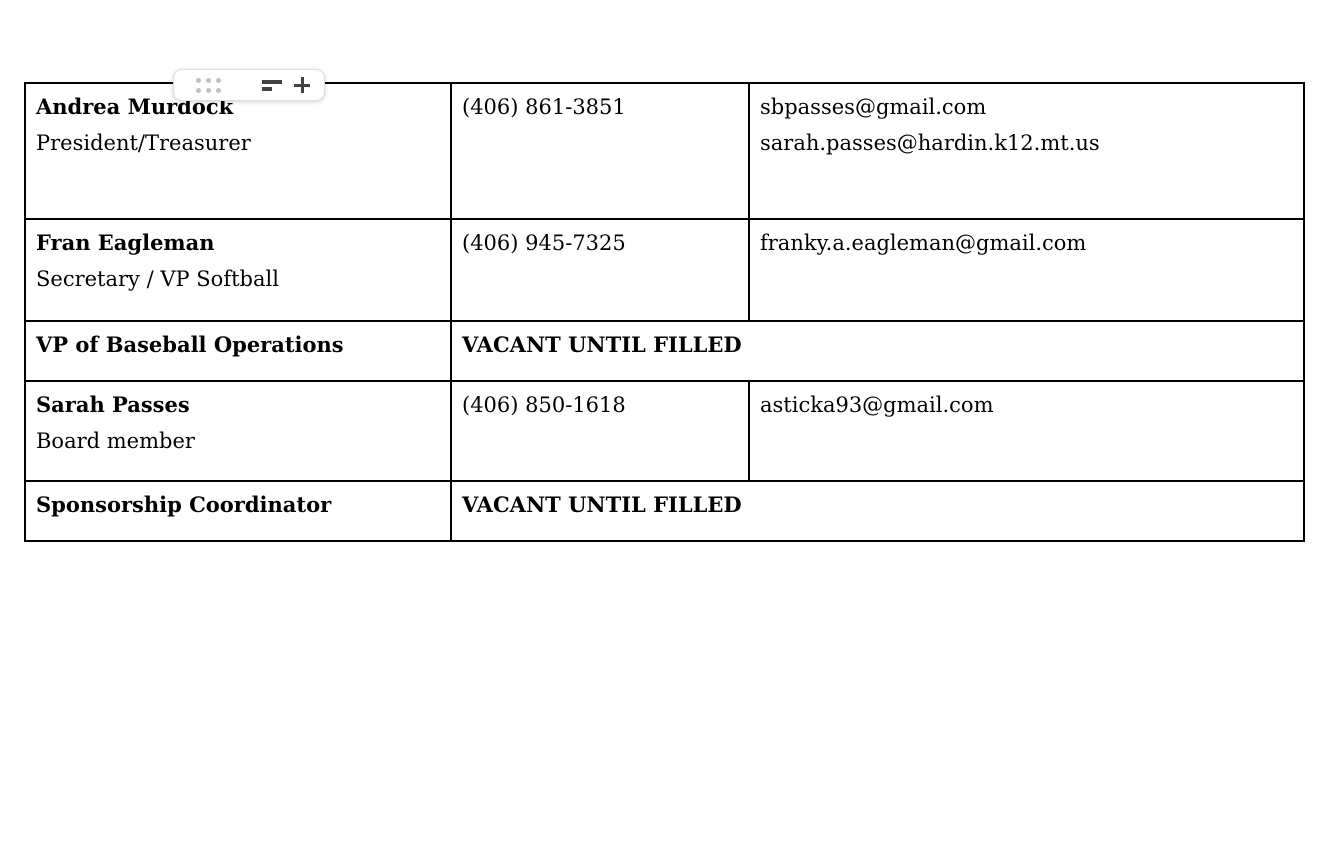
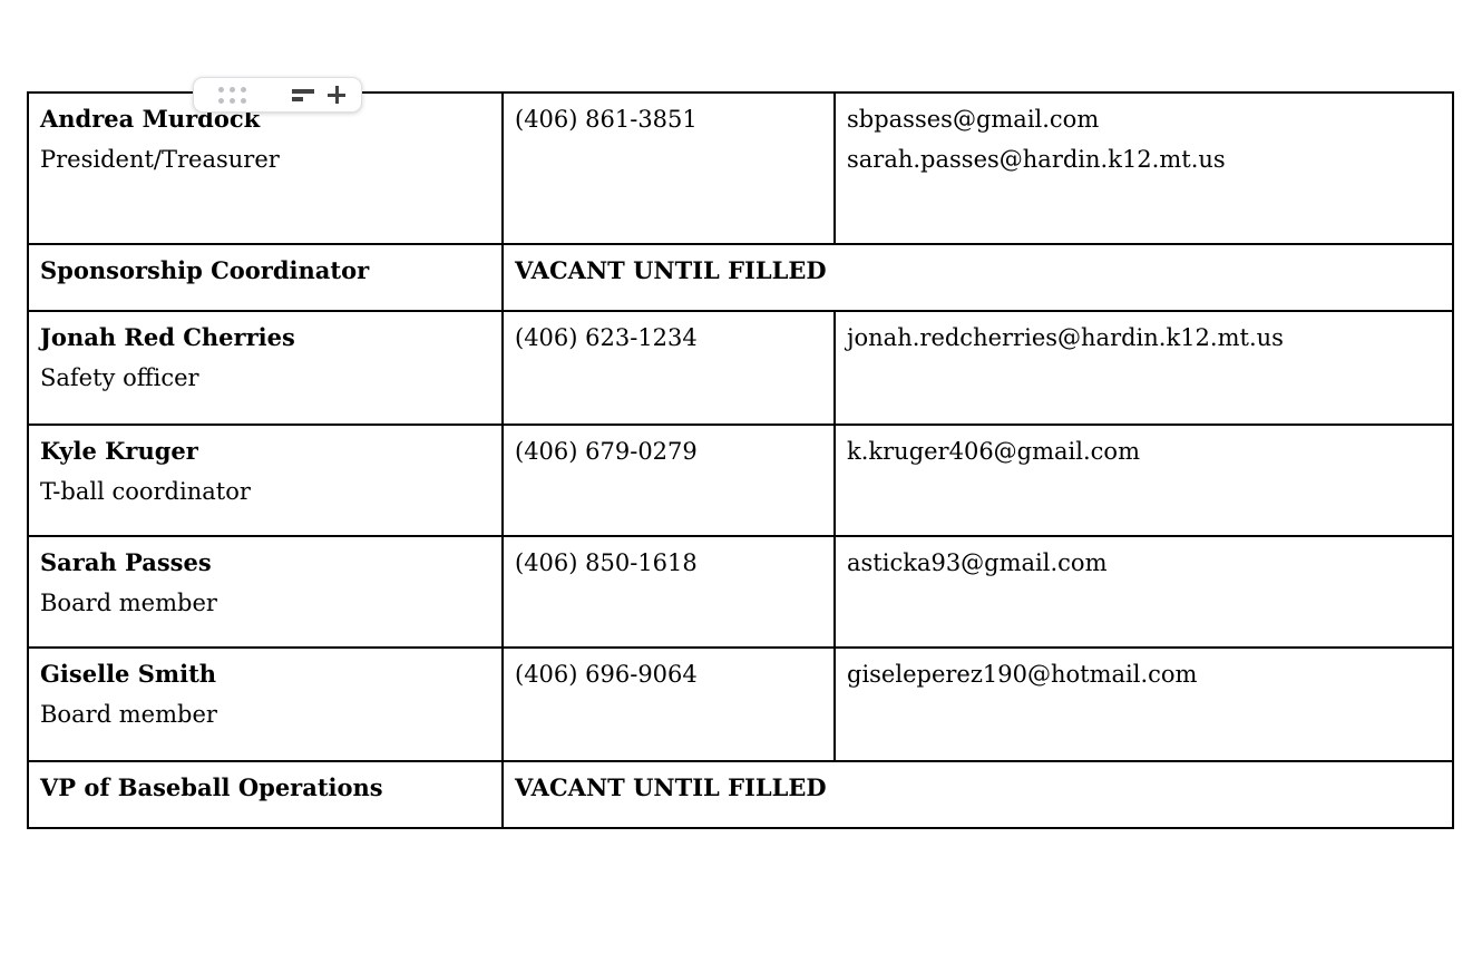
  Andrea Murdock President/Treasurer	(406) 861-3851	sbpasses@gmail.com sarah.passes@hardin.k12.mt.us
- Fran Eagleman Secretary / VP Softball	(406) 945-7325	franky.a.eagleman@gmail.com
- VP of Baseball Operations	VACANT UNTIL FILLED
+ Sponsorship Coordinator	VACANT UNTIL FILLED
+ Jonah Red Cherries Safety officer	(406) 623-1234	jonah.redcherries@hardin.k12.mt.us
+ Kyle Kruger T-ball coordinator	(406) 679-0279	k.kruger406@gmail.com
  Sarah Passes Board member	(406) 850-1618	asticka93@gmail.com
+ Giselle Smith Board member	(406) 696-9064	giseleperez190@hotmail.com
- Sponsorship Coordinator	VACANT UNTIL FILLED
+ VP of Baseball Operations	VACANT UNTIL FILLED
